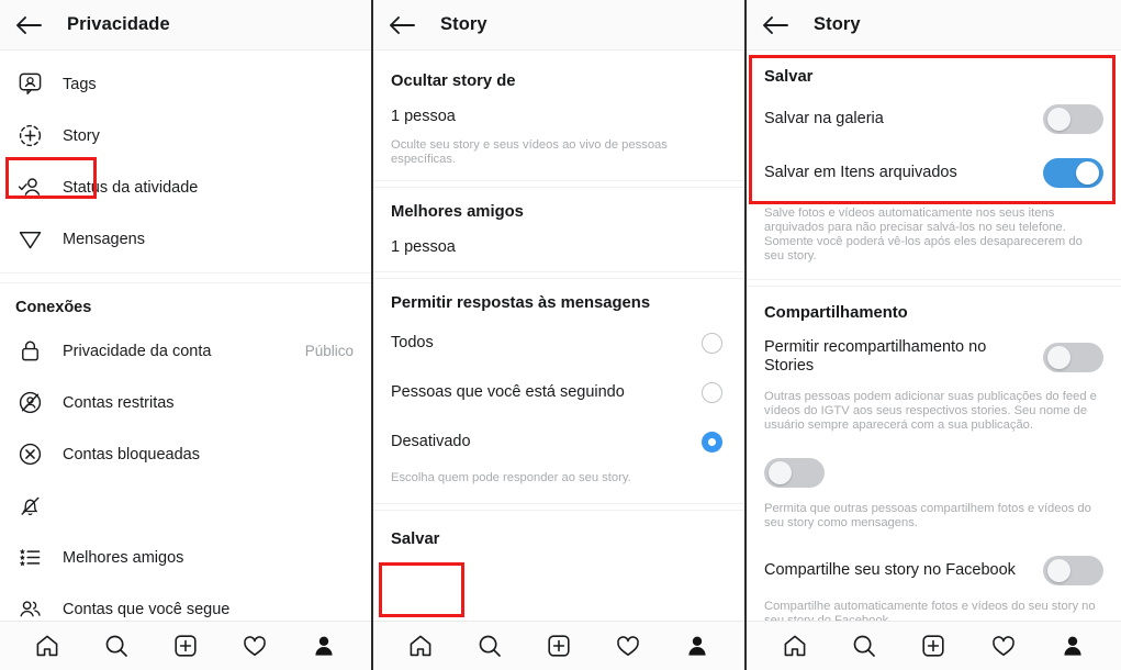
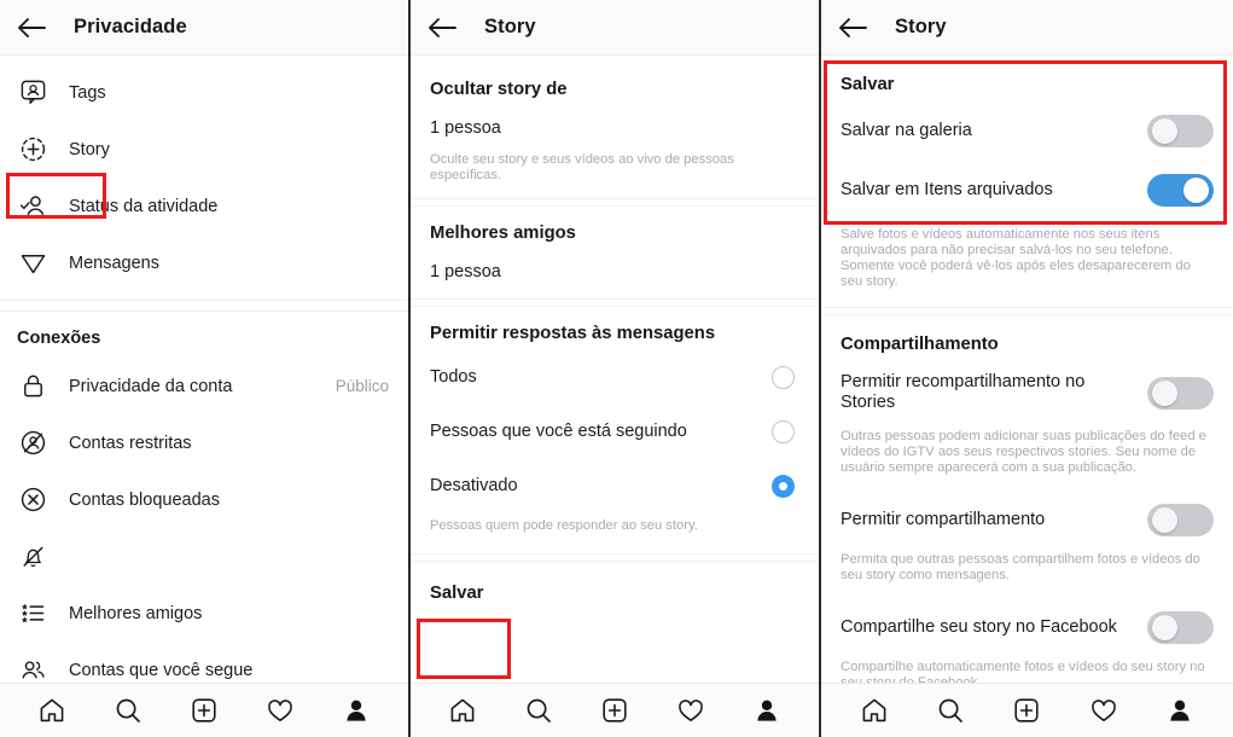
  Privacidade
  Tags
  Story
  Status da atividade
  Mensagens
  Conexões
  Privacidade da conta
  Público
  Contas restritas
  Contas bloqueadas
  Melhores amigos
  Contas que você segue
  Story
  Ocultar story de
  1 pessoa
  Oculte seu story e seus vídeos ao vivo de pessoas específicas.
  Melhores amigos
  1 pessoa
  Permitir respostas às mensagens
  Todos
  Pessoas que você está seguindo
  Desativado
- Escolha quem pode responder ao seu story.
+ Pessoas quem pode responder ao seu story.
  Salvar
  Story
  Salvar
  Salvar na galeria
  Salvar em Itens arquivados
  Salve fotos e vídeos automaticamente nos seus itens arquivados para não precisar salvá-los no seu telefone. Somente você poderá vê-los após eles desaparecerem do seu story.
  Compartilhamento
  Permitir recompartilhamento no Stories
  Outras pessoas podem adicionar suas publicações do feed e vídeos do IGTV aos seus respectivos stories. Seu nome de usuário sempre aparecerá com a sua publicação.
+ Permitir compartilhamento
  Permita que outras pessoas compartilhem fotos e vídeos do seu story como mensagens.
  Compartilhe seu story no Facebook
  Compartilhe automaticamente fotos e vídeos do seu story no
